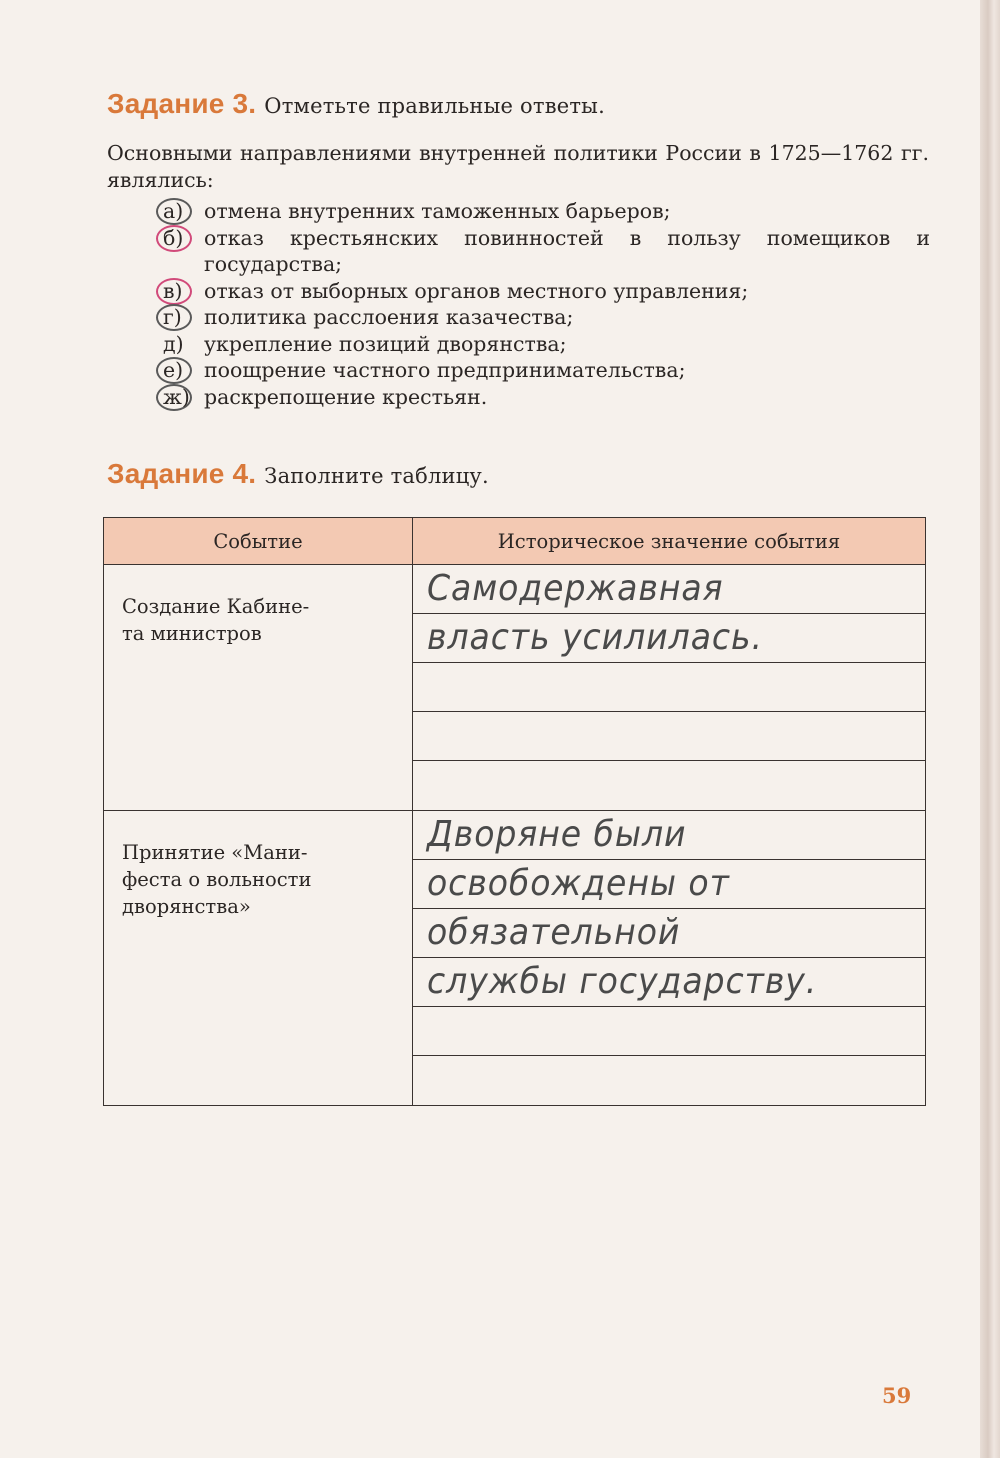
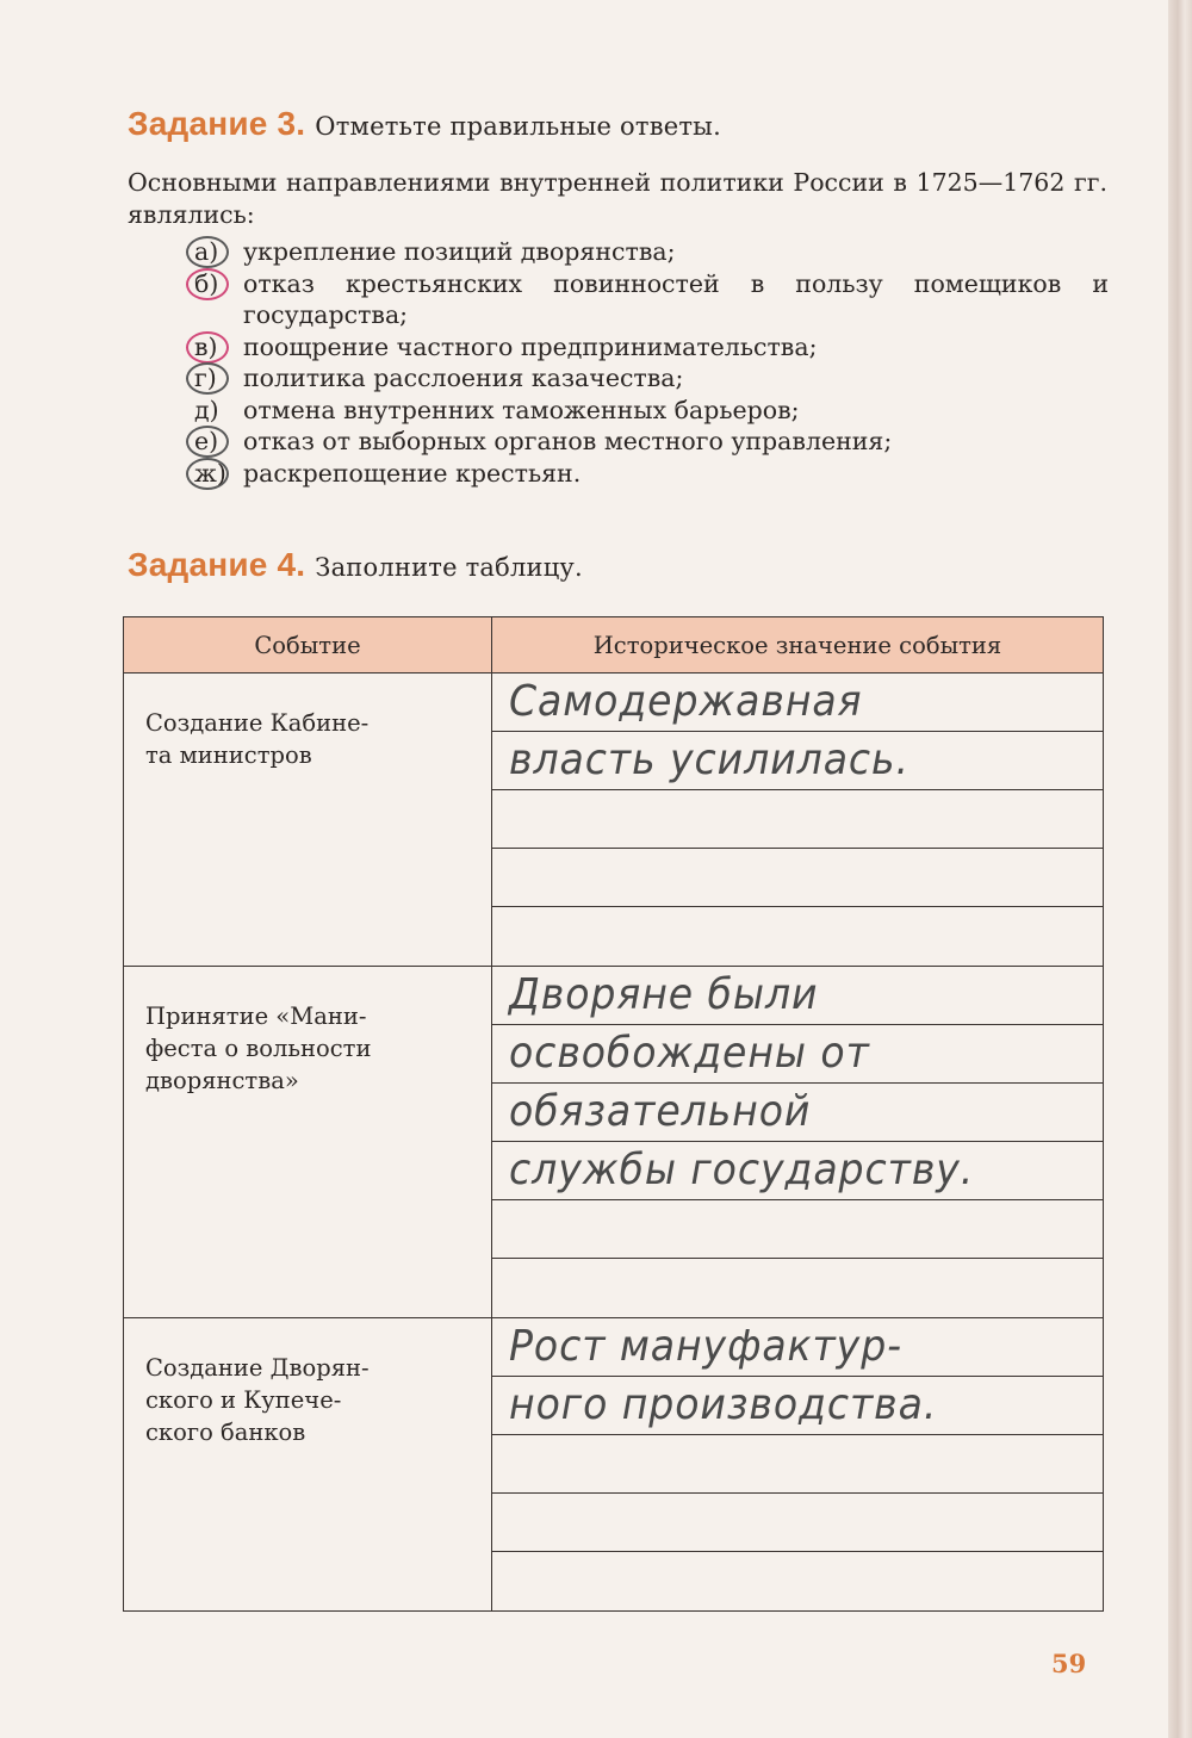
  Задание 3. Отметьте правильные ответы.
  Основными направлениями внутренней политики России в 1725—1762 гг. являлись:
  а)
- отмена внутренних таможенных барьеров;
+ укрепление позиций дворянства;
  б)
  отказ крестьянских повинностей в пользу помещиков и государства;
  в)
- отказ от выборных органов местного управления;
+ поощрение частного предпринимательства;
  г)
  политика расслоения казачества;
  д)
- укрепление позиций дворянства;
+ отмена внутренних таможенных барьеров;
  е)
- поощрение частного предпринимательства;
+ отказ от выборных органов местного управления;
  ж)
  раскрепощение крестьян.
  Задание 4. Заполните таблицу.
  Событие	Историческое значение события
  Создание Кабине- та министров	Самодержавная власть усилилась.
  Принятие «Мани- феста о вольности дворянства»	Дворяне были освобождены от обязательной службы государству.
+ Создание Дворян- ского и Купече- ского банков	Рост мануфактур- ного производства.
  59
